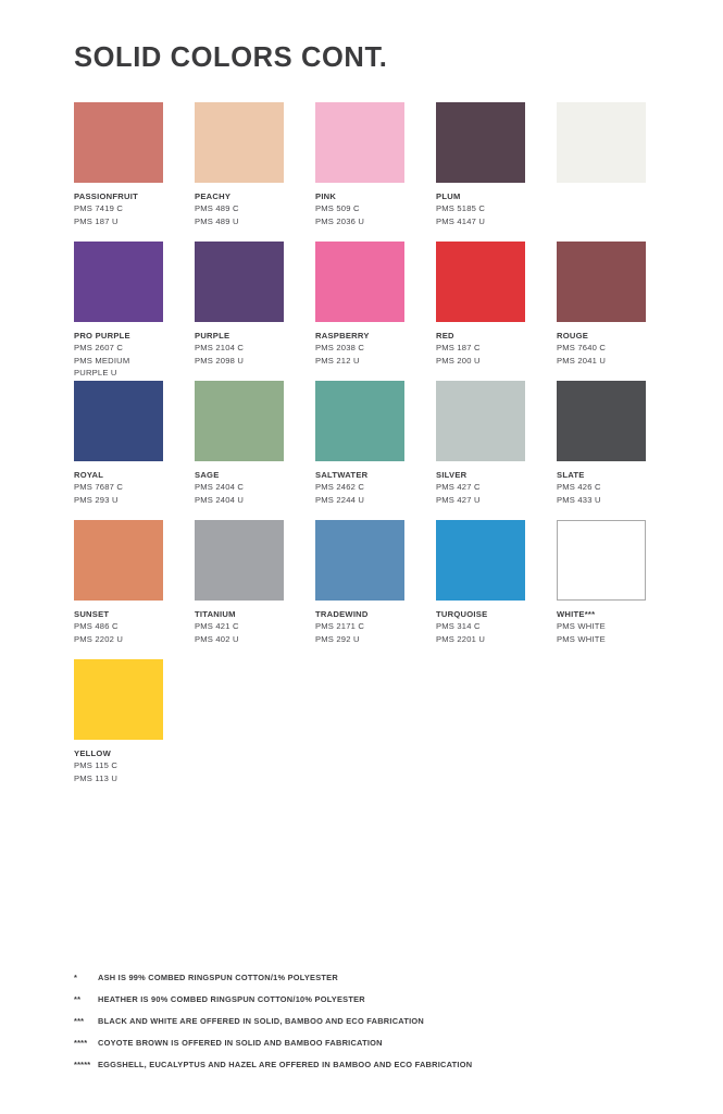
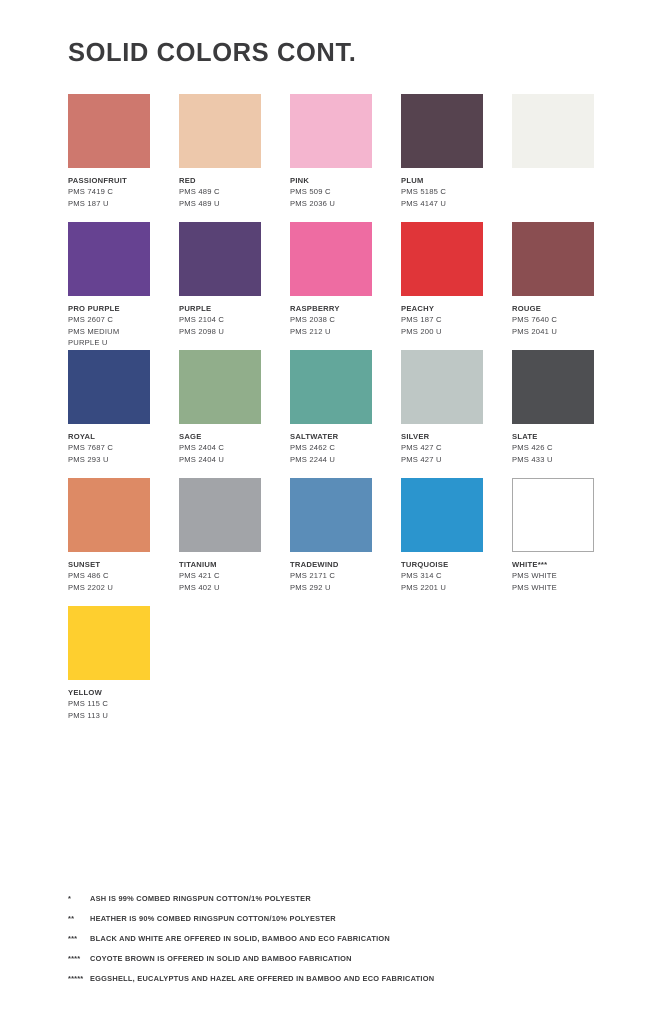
  SOLID COLORS CONT.
  PASSIONFRUIT
  PMS 7419 C
  PMS 187 U
- PEACHY
+ RED
  PMS 489 C
  PMS 489 U
  PINK
  PMS 509 C
  PMS 2036 U
  PLUM
  PMS 5185 C
  PMS 4147 U
  PRO PURPLE
  PMS 2607 C
  PMS MEDIUM
  PURPLE U
  PURPLE
  PMS 2104 C
  PMS 2098 U
  RASPBERRY
  PMS 2038 C
  PMS 212 U
- RED
+ PEACHY
  PMS 187 C
  PMS 200 U
  ROUGE
  PMS 7640 C
  PMS 2041 U
  ROYAL
  PMS 7687 C
  PMS 293 U
  SAGE
  PMS 2404 C
  PMS 2404 U
  SALTWATER
  PMS 2462 C
  PMS 2244 U
  SILVER
  PMS 427 C
  PMS 427 U
  SLATE
  PMS 426 C
  PMS 433 U
  SUNSET
  PMS 486 C
  PMS 2202 U
  TITANIUM
  PMS 421 C
  PMS 402 U
  TRADEWIND
  PMS 2171 C
  PMS 292 U
  TURQUOISE
  PMS 314 C
  PMS 2201 U
  WHITE***
  PMS WHITE
  PMS WHITE
  YELLOW
  PMS 115 C
  PMS 113 U
  *
  ASH IS 99% COMBED RINGSPUN COTTON/1% POLYESTER
  **
  HEATHER IS 90% COMBED RINGSPUN COTTON/10% POLYESTER
  ***
  BLACK AND WHITE ARE OFFERED IN SOLID, BAMBOO AND ECO FABRICATION
  ****
  COYOTE BROWN IS OFFERED IN SOLID AND BAMBOO FABRICATION
  *****
  EGGSHELL, EUCALYPTUS AND HAZEL ARE OFFERED IN BAMBOO AND ECO FABRICATION
